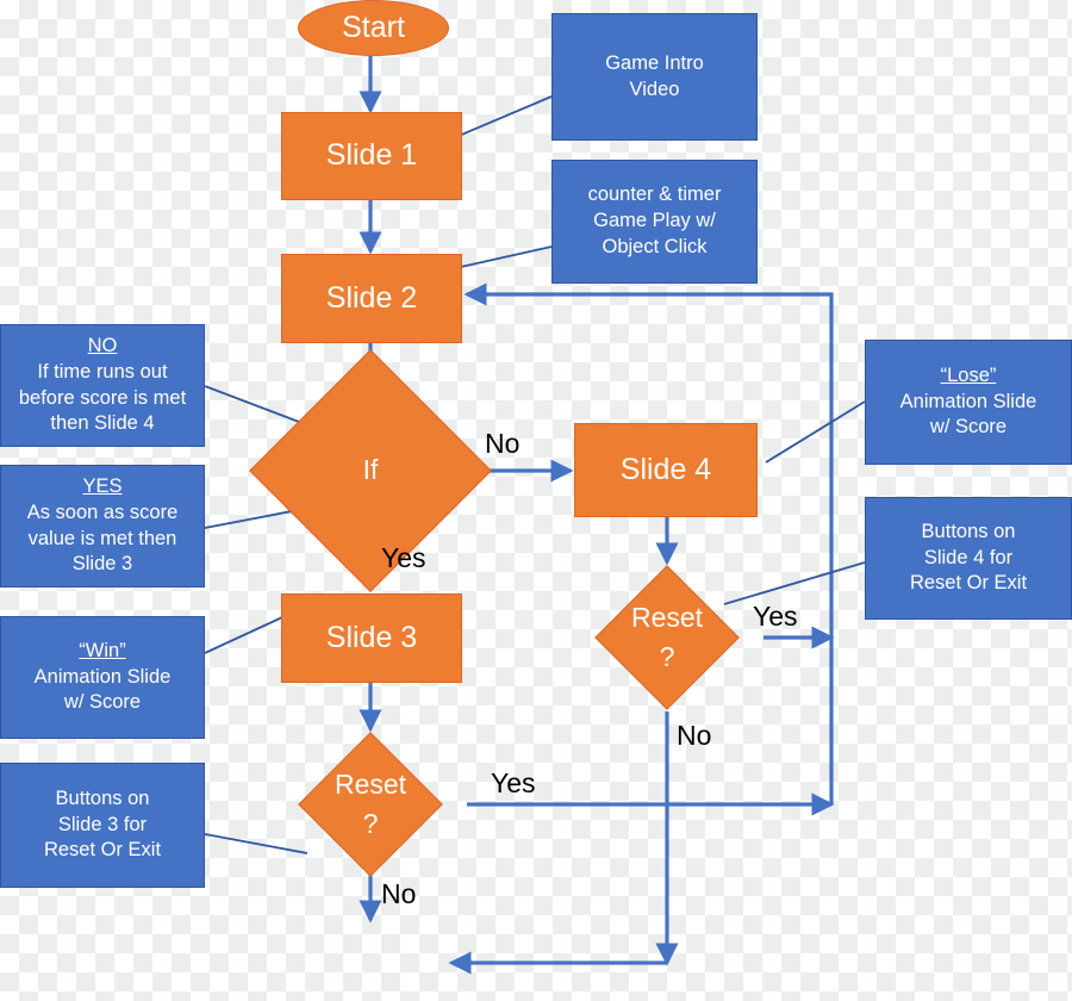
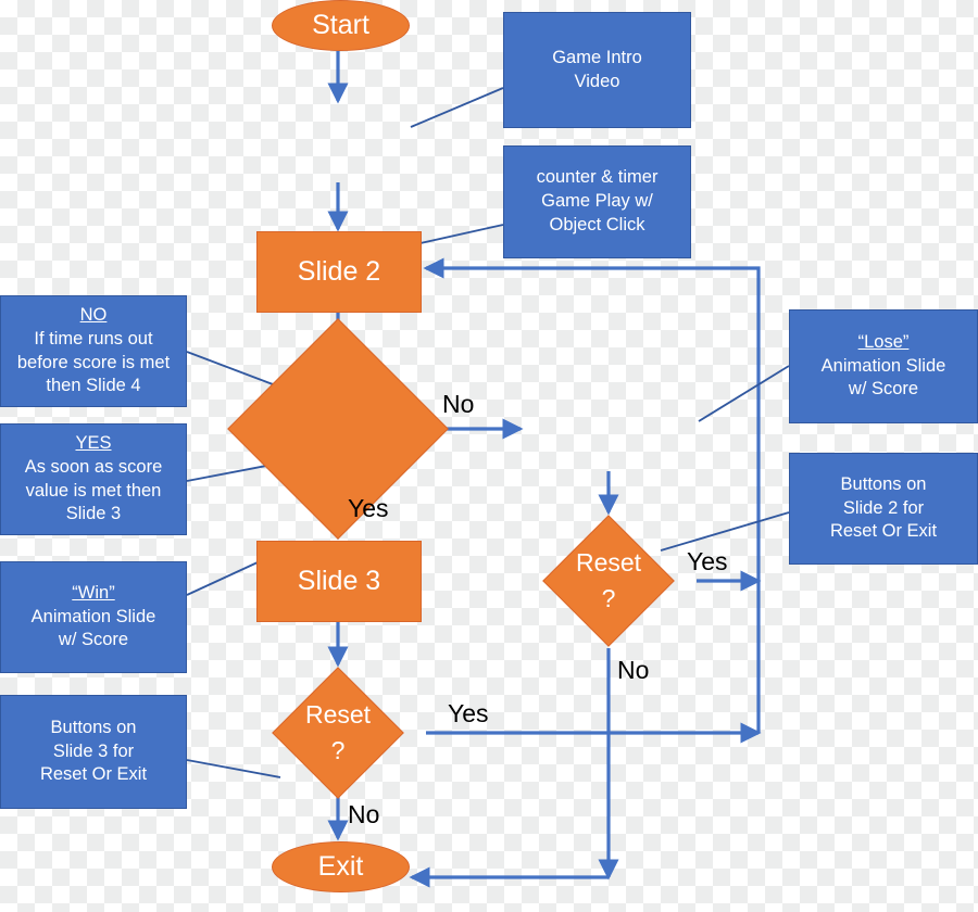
  Start
- Slide 1
  Slide 2
- If
  Slide 3
- Slide 4
  Reset
  ?
  Reset
  ?
+ Exit
  Game Intro
  Video
  counter & timer
  Game Play w/
  Object Click
  NO
  If time runs out
  before score is met
  then Slide 4
  YES
  As soon as score
  value is met then
  Slide 3
  “Win”
  Animation Slide
  w/ Score
  Buttons on
  Slide 3 for
  Reset Or Exit
  “Lose”
  Animation Slide
  w/ Score
  Buttons on
- Slide 4 for
+ Slide 2 for
  Reset Or Exit
  No
  Yes
  Yes
  No
  Yes
  No
